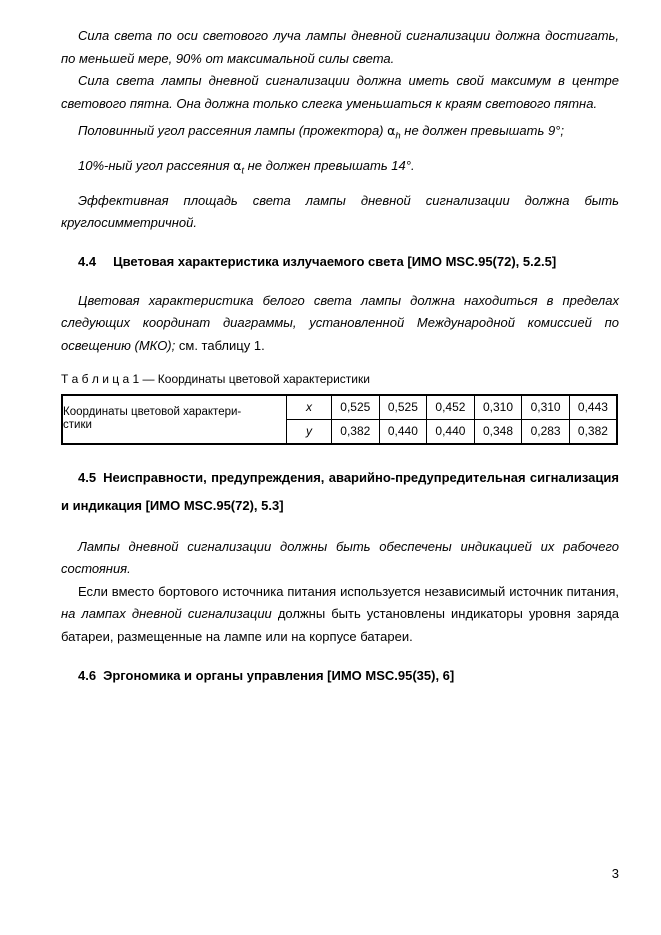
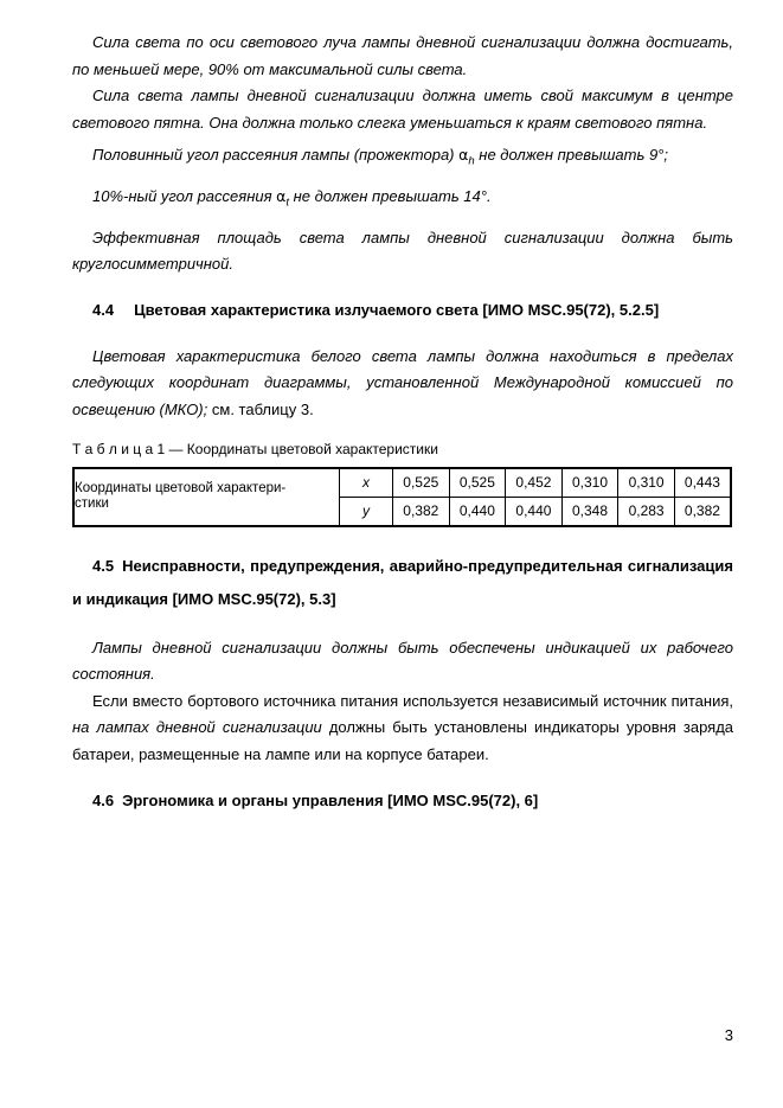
  Сила света по оси светового луча лампы дневной сигнализации должна достигать, по меньшей мере, 90% от максимальной силы света.
  Сила света лампы дневной сигнализации должна иметь свой максимум в центре светового пятна. Она должна только слегка уменьшаться к краям светового пятна.
  Половинный угол рассеяния лампы (прожектора) αh не должен превышать 9°;
  10%-ный угол рассеяния αt не должен превышать 14°.
  Эффективная площадь света лампы дневной сигнализации должна быть круглосимметричной.
  4.4 Цветовая характеристика излучаемого света [ИМО MSC.95(72), 5.2.5]
- Цветовая характеристика белого света лампы должна находиться в пределах следующих координат диаграммы, установленной Международной комиссией по освещению (МКО); см. таблицу 1.
+ Цветовая характеристика белого света лампы должна находиться в пределах следующих координат диаграммы, установленной Международной комиссией по освещению (МКО); см. таблицу 3.
  Т а б л и ц а 1 — Координаты цветовой характеристики
  Координаты цветовой характери-стики	x	0,525	0,525	0,452	0,310	0,310	0,443
  y	0,382	0,440	0,440	0,348	0,283	0,382
  4.5 Неисправности, предупреждения, аварийно-предупредительная сигнализация и индикация [ИМО MSC.95(72), 5.3]
  Лампы дневной сигнализации должны быть обеспечены индикацией их рабочего состояния.
  Если вместо бортового источника питания используется независимый источник питания, на лампах дневной сигнализации должны быть установлены индикаторы уровня заряда батареи, размещенные на лампе или на корпусе батареи.
- 4.6 Эргономика и органы управления [ИМО MSC.95(35), 6]
+ 4.6 Эргономика и органы управления [ИМО MSC.95(72), 6]
  3
